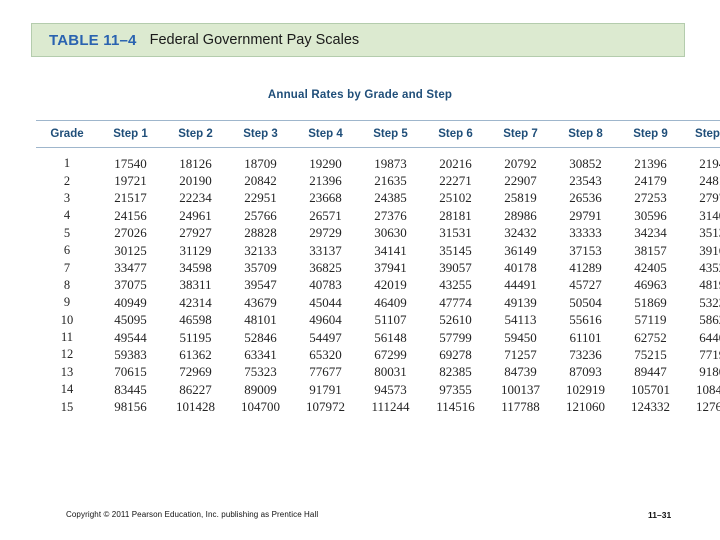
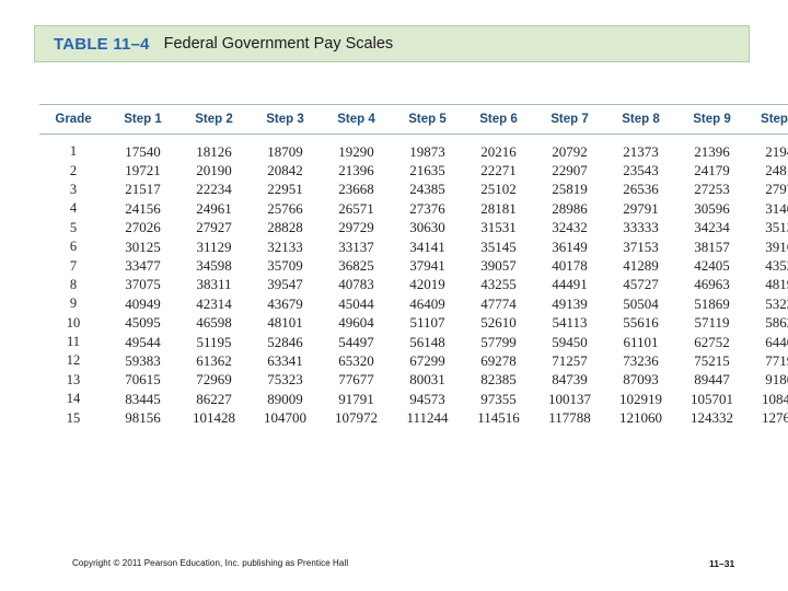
  TABLE 11–4
  Federal Government Pay Scales
- Annual Rates by Grade and Step
  Grade	Step 1	Step 2	Step 3	Step 4	Step 5	Step 6	Step 7	Step 8	Step 9	Step
- 1	17540	18126	18709	19290	19873	20216	20792	30852	21396	219
+ 1	17540	18126	18709	19290	19873	20216	20792	21373	21396	219
  2	19721	20190	20842	21396	21635	22271	22907	23543	24179	248
  3	21517	22234	22951	23668	24385	25102	25819	26536	27253	279
  4	24156	24961	25766	26571	27376	28181	28986	29791	30596	314
  5	27026	27927	28828	29729	30630	31531	32432	33333	34234	351
  6	30125	31129	32133	33137	34141	35145	36149	37153	38157	391
  7	33477	34598	35709	36825	37941	39057	40178	41289	42405	435
  8	37075	38311	39547	40783	42019	43255	44491	45727	46963	481
  9	40949	42314	43679	45044	46409	47774	49139	50504	51869	532
  10	45095	46598	48101	49604	51107	52610	54113	55616	57119	586
  11	49544	51195	52846	54497	56148	57799	59450	61101	62752	644
  12	59383	61362	63341	65320	67299	69278	71257	73236	75215	771
  13	70615	72969	75323	77677	80031	82385	84739	87093	89447	918
  14	83445	86227	89009	91791	94573	97355	100137	102919	105701	1084
  15	98156	101428	104700	107972	111244	114516	117788	121060	124332	1276
  Copyright © 2011 Pearson Education, Inc. publishing as Prentice Hall
  11–31
